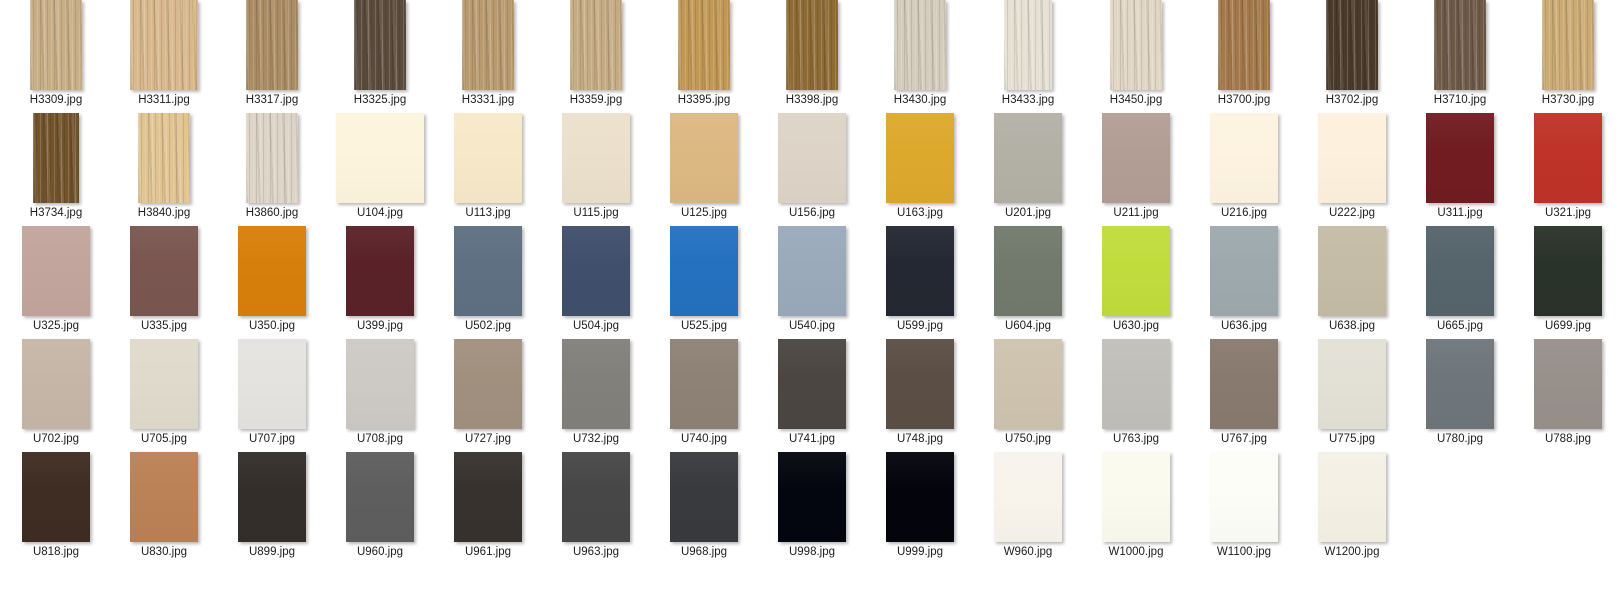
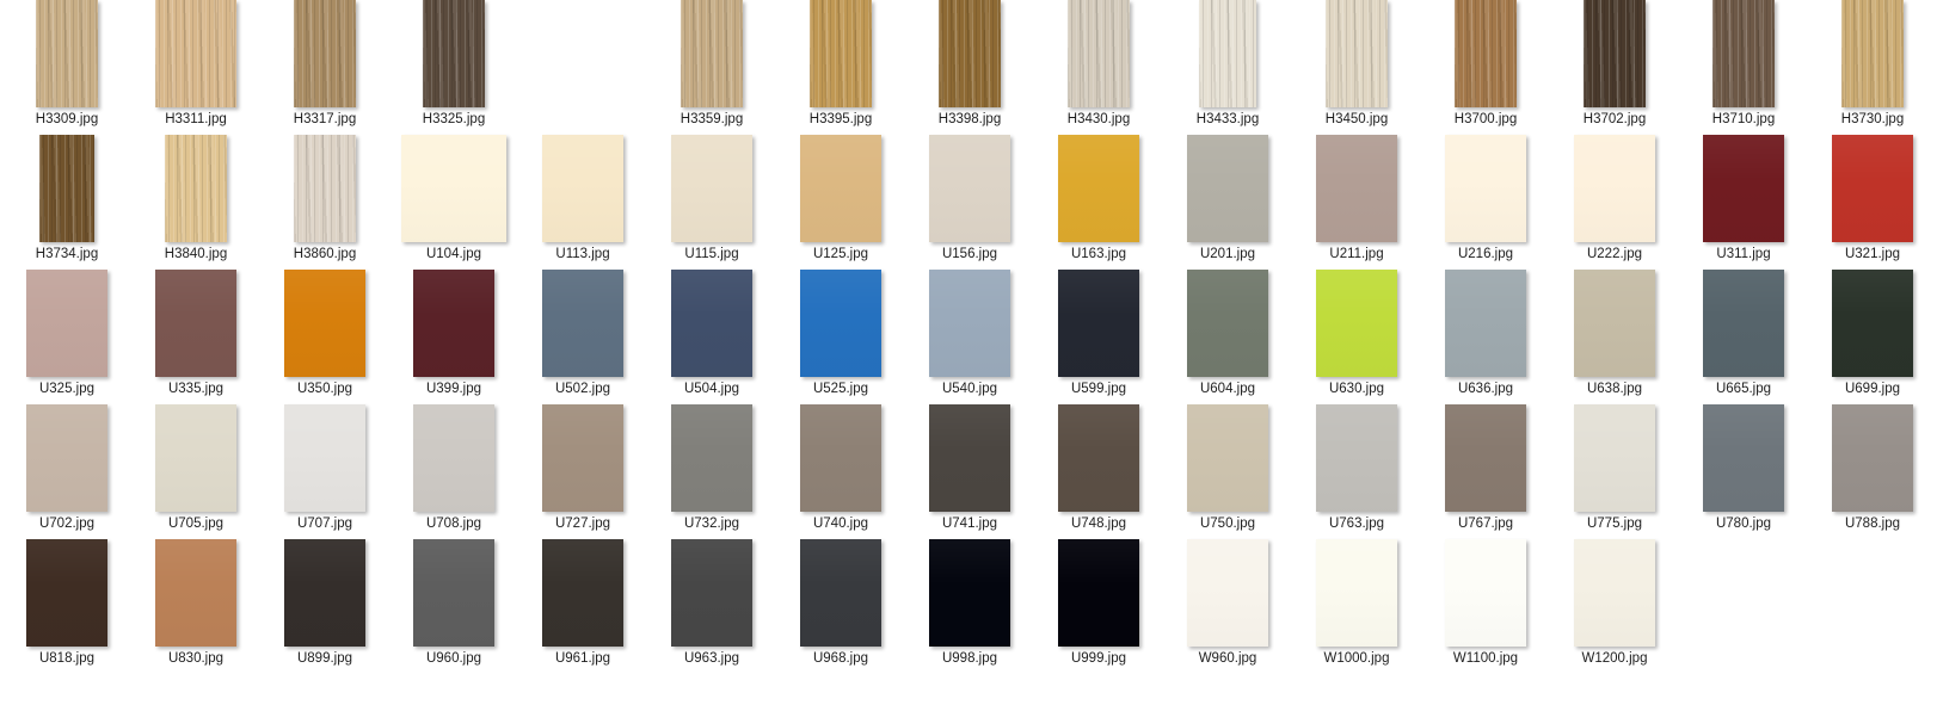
  H3309.jpg
  H3311.jpg
  H3317.jpg
  H3325.jpg
- H3331.jpg
  H3359.jpg
  H3395.jpg
  H3398.jpg
  H3430.jpg
  H3433.jpg
  H3450.jpg
  H3700.jpg
  H3702.jpg
  H3710.jpg
  H3730.jpg
  H3734.jpg
  H3840.jpg
  H3860.jpg
  U104.jpg
  U113.jpg
  U115.jpg
  U125.jpg
  U156.jpg
  U163.jpg
  U201.jpg
  U211.jpg
  U216.jpg
  U222.jpg
  U311.jpg
  U321.jpg
  U325.jpg
  U335.jpg
  U350.jpg
  U399.jpg
  U502.jpg
  U504.jpg
  U525.jpg
  U540.jpg
  U599.jpg
  U604.jpg
  U630.jpg
  U636.jpg
  U638.jpg
  U665.jpg
  U699.jpg
  U702.jpg
  U705.jpg
  U707.jpg
  U708.jpg
  U727.jpg
  U732.jpg
  U740.jpg
  U741.jpg
  U748.jpg
  U750.jpg
  U763.jpg
  U767.jpg
  U775.jpg
  U780.jpg
  U788.jpg
  U818.jpg
  U830.jpg
  U899.jpg
  U960.jpg
  U961.jpg
  U963.jpg
  U968.jpg
  U998.jpg
  U999.jpg
  W960.jpg
  W1000.jpg
  W1100.jpg
  W1200.jpg
